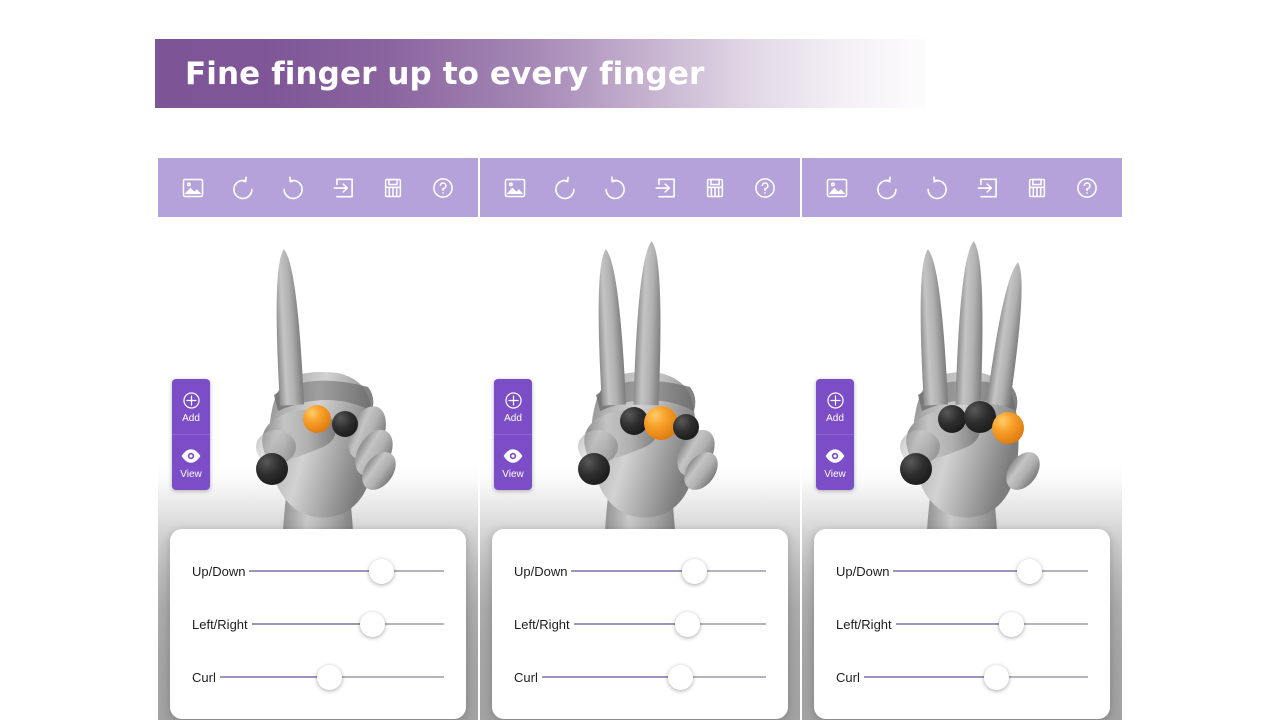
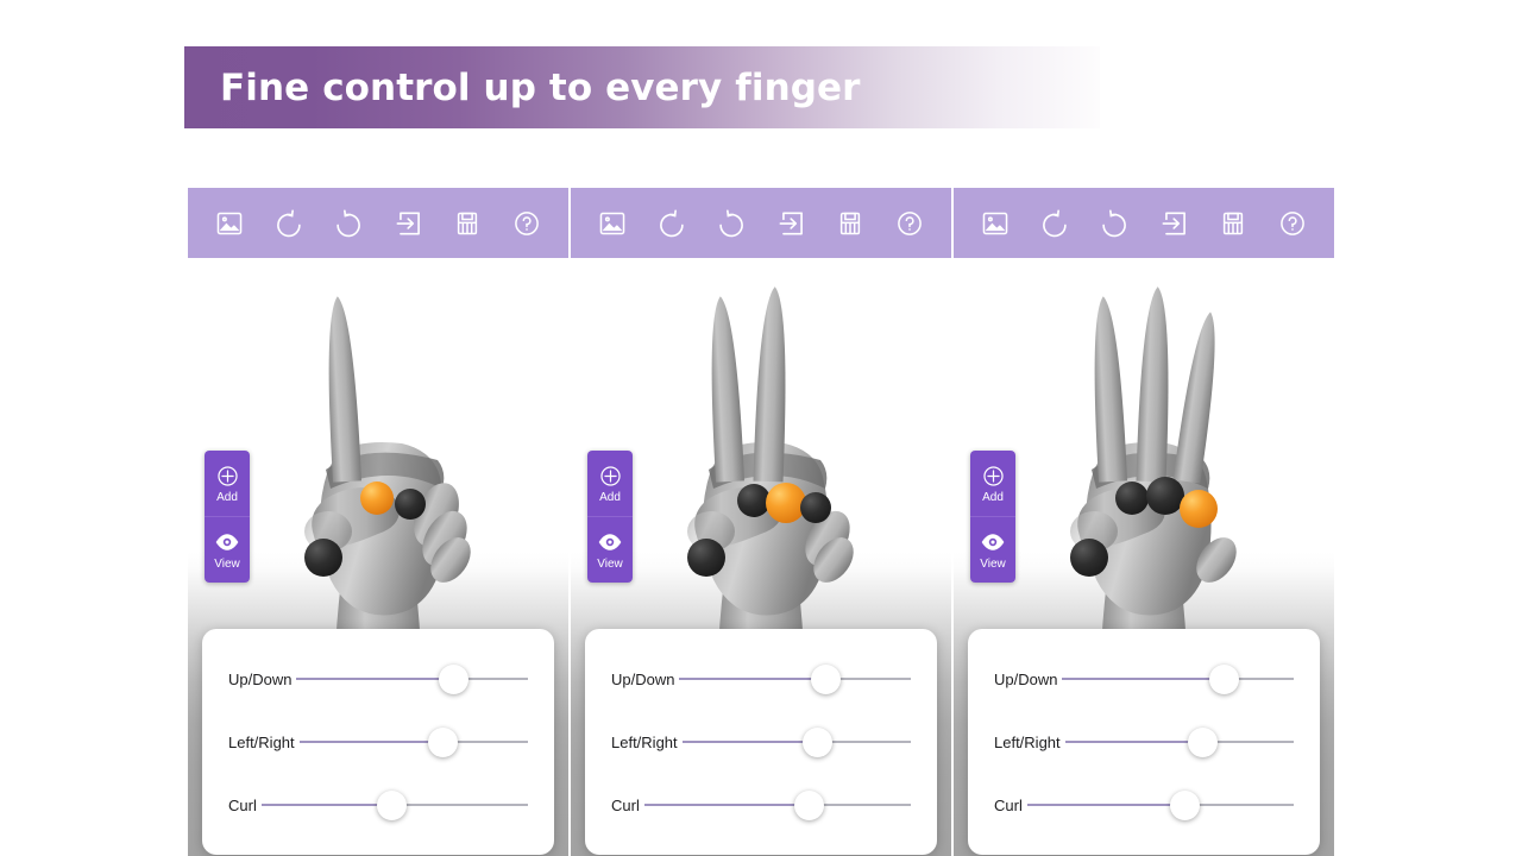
- Fine finger up to every finger
+ Fine control up to every finger
  Add
  View
  Up/Down
  Left/Right
  Curl
  Add
  View
  Up/Down
  Left/Right
  Curl
  Add
  View
  Up/Down
  Left/Right
  Curl
